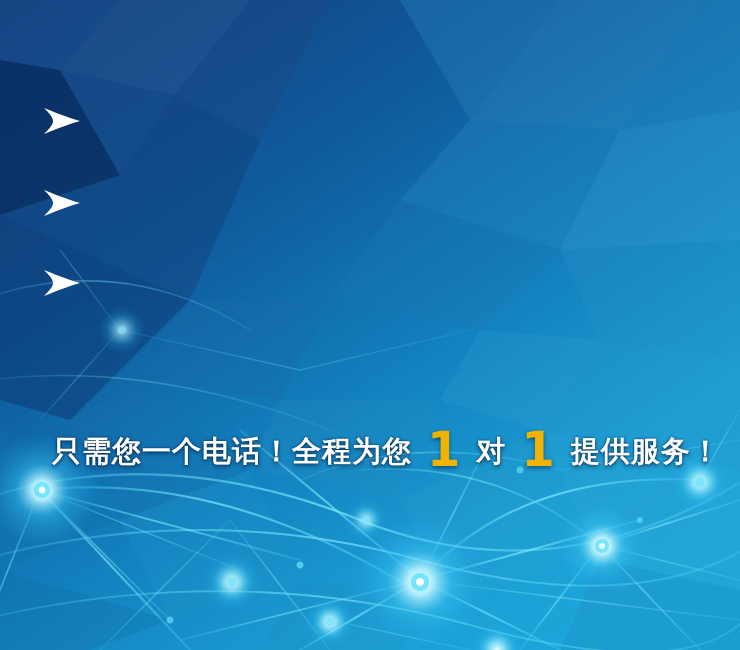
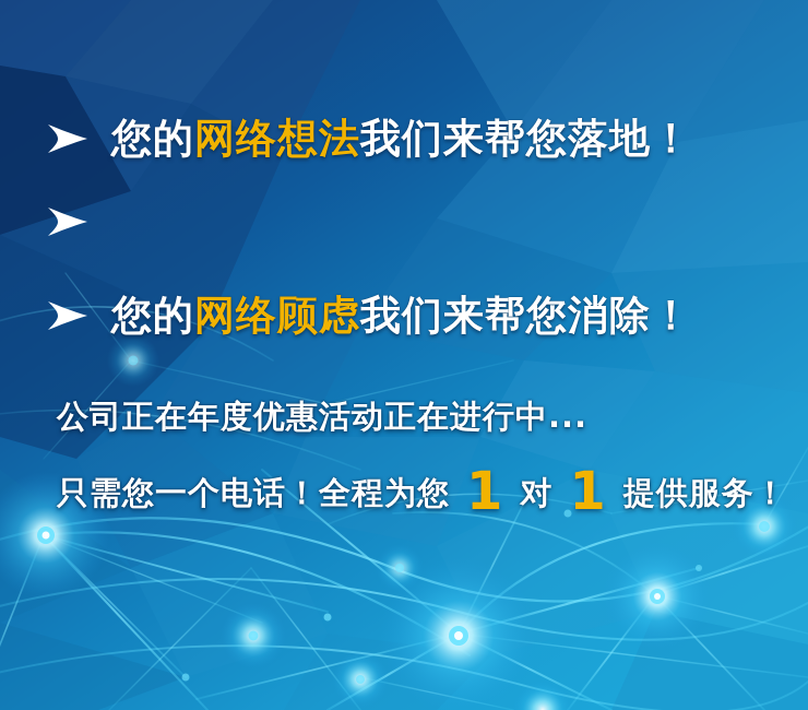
+ 您的网络想法我们来帮您落地！
+ 您的网络顾虑我们来帮您消除！
+ 公司正在年度优惠活动正在进行中...
  只需您一个电话！全程为您 1 对 1 提供服务！
